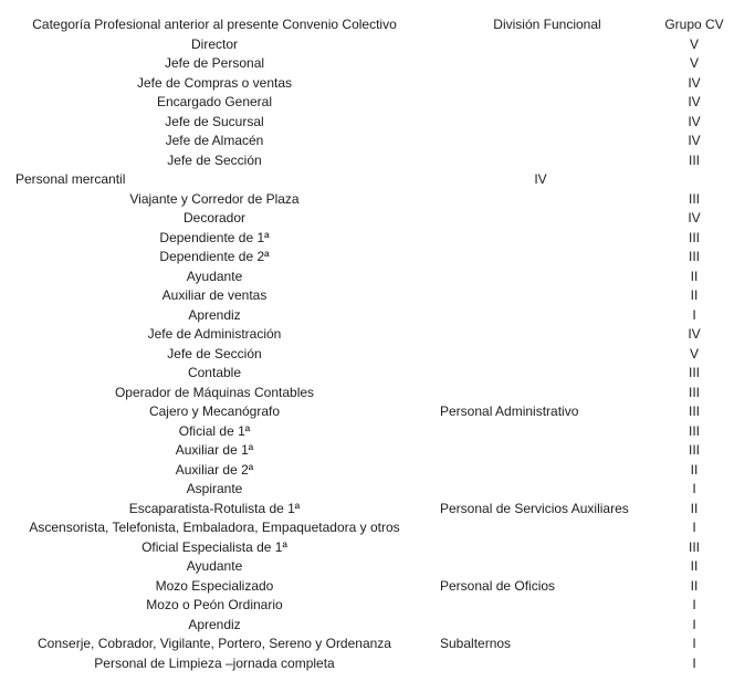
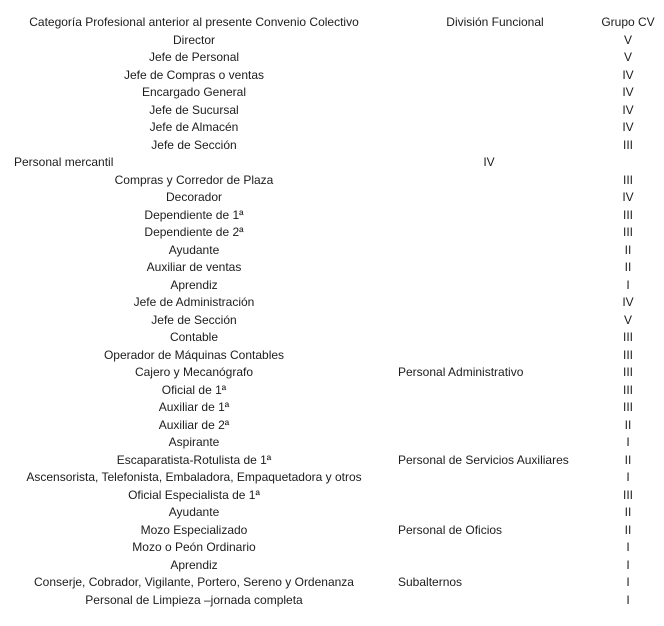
  Categoría Profesional anterior al presente Convenio Colectivo
  División Funcional
  Grupo CV
  Director
  V
  Jefe de Personal
  V
  Jefe de Compras o ventas
  IV
  Encargado General
  IV
  Jefe de Sucursal
  IV
  Jefe de Almacén
  IV
  Jefe de Sección
  III
  Personal mercantil
  IV
- Viajante y Corredor de Plaza
+ Compras y Corredor de Plaza
  III
  Decorador
  IV
  Dependiente de 1ª
  III
  Dependiente de 2ª
  III
  Ayudante
  II
  Auxiliar de ventas
  II
  Aprendiz
  I
  Jefe de Administración
  IV
  Jefe de Sección
  V
  Contable
  III
  Operador de Máquinas Contables
  III
  Cajero y Mecanógrafo
  Personal Administrativo
  III
  Oficial de 1ª
  III
  Auxiliar de 1ª
  III
  Auxiliar de 2ª
  II
  Aspirante
  I
  Escaparatista-Rotulista de 1ª
  Personal de Servicios Auxiliares
  II
  Ascensorista, Telefonista, Embaladora, Empaquetadora y otros
  I
  Oficial Especialista de 1ª
  III
  Ayudante
  II
  Mozo Especializado
  Personal de Oficios
  II
  Mozo o Peón Ordinario
  I
  Aprendiz
  I
  Conserje, Cobrador, Vigilante, Portero, Sereno y Ordenanza
  Subalternos
  I
  Personal de Limpieza –jornada completa
  I
